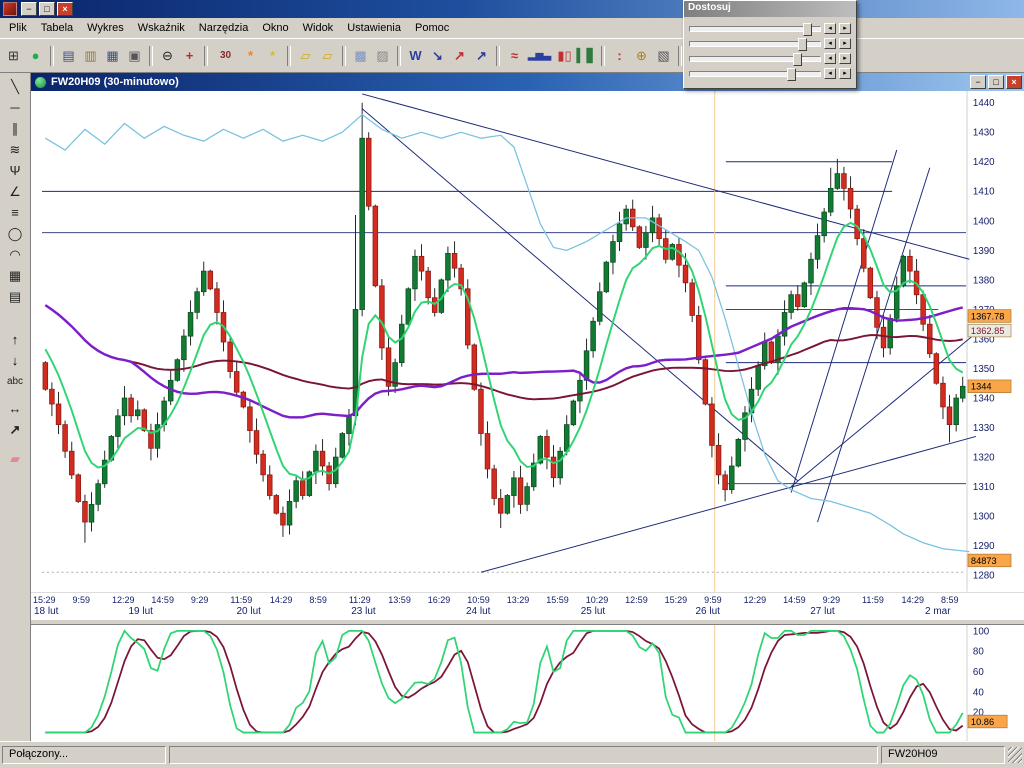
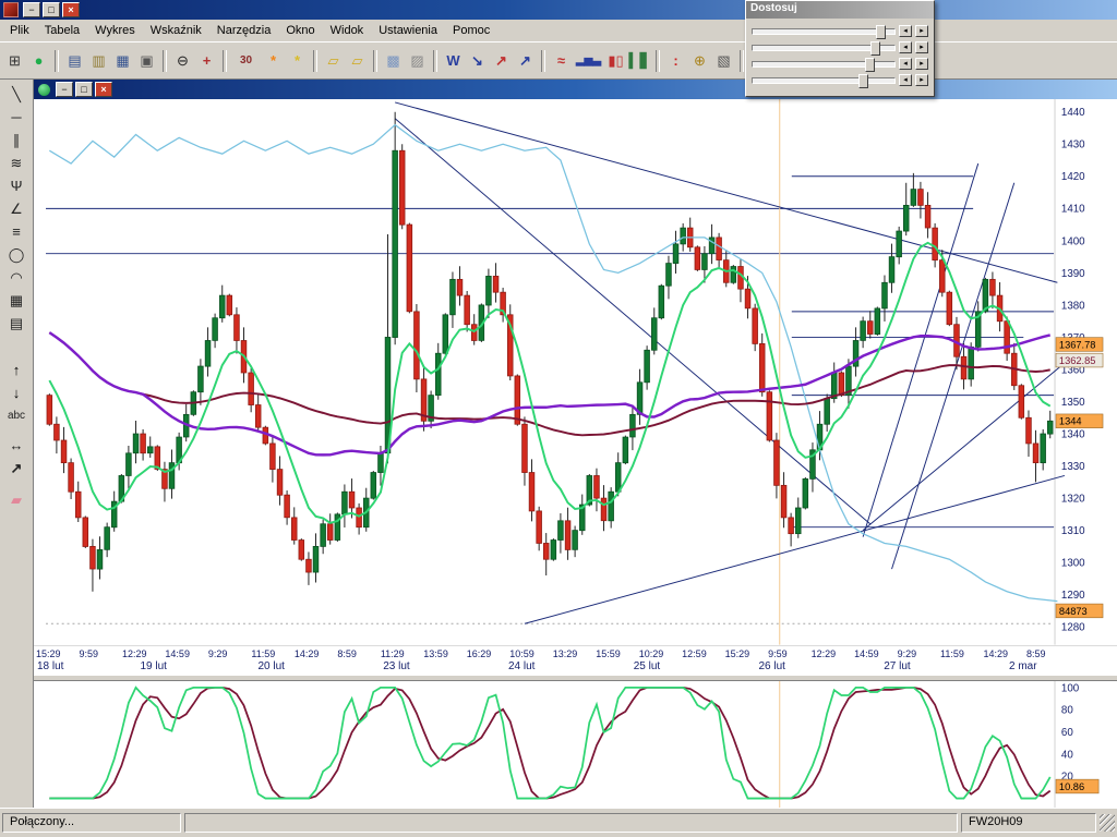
  −
  □
  ×
  Plik
  Tabela
  Wykres
  Wskaźnik
  Narzędzia
  Okno
  Widok
  Ustawienia
  Pomoc
  ⊞
  ●
  ▤
  ▥
  ▦
  ▣
  ⊖
  +
  30
  *
  *
  ▱
  ▱
  ▩
  ▨
  W
  ↘
  ↗
  ↗
  ≈
  ▂▅▃
  ▮▯
  ▍▋
  :
  ⊕
  ▧
  ╲
  ─
  ∥
  ≋
  Ψ
  ∠
  ≡
  ◯
  ◠
  ▦
  ▤
  ↑
  ↓
  abc
  ↔
  ↗
  ▰
- FW20H09 (30-minutowo)
  −
  □
  ×
  1440
  1430
  1420
  1410
  1400
  1390
  1380
  1360
  1350
  1340
  1330
  1320
  1310
  1300
  1290
  1280
  1367.78
  1362.85
  1344
  84873
  15:29
  9:59
  12:29
  14:59
  9:29
  11:59
  14:29
  8:59
  11:29
  13:59
  16:29
  10:59
  13:29
  15:59
  10:29
  12:59
  15:29
  9:59
  12:29
  14:59
  9:29
  11:59
  14:29
  8:59
  18 lut
  19 lut
  20 lut
  23 lut
  24 lut
  25 lut
  26 lut
  27 lut
  2 mar
  100
  80
  60
  40
  20
  10.86
  Połączony...
  FW20H09
  Dostosuj
